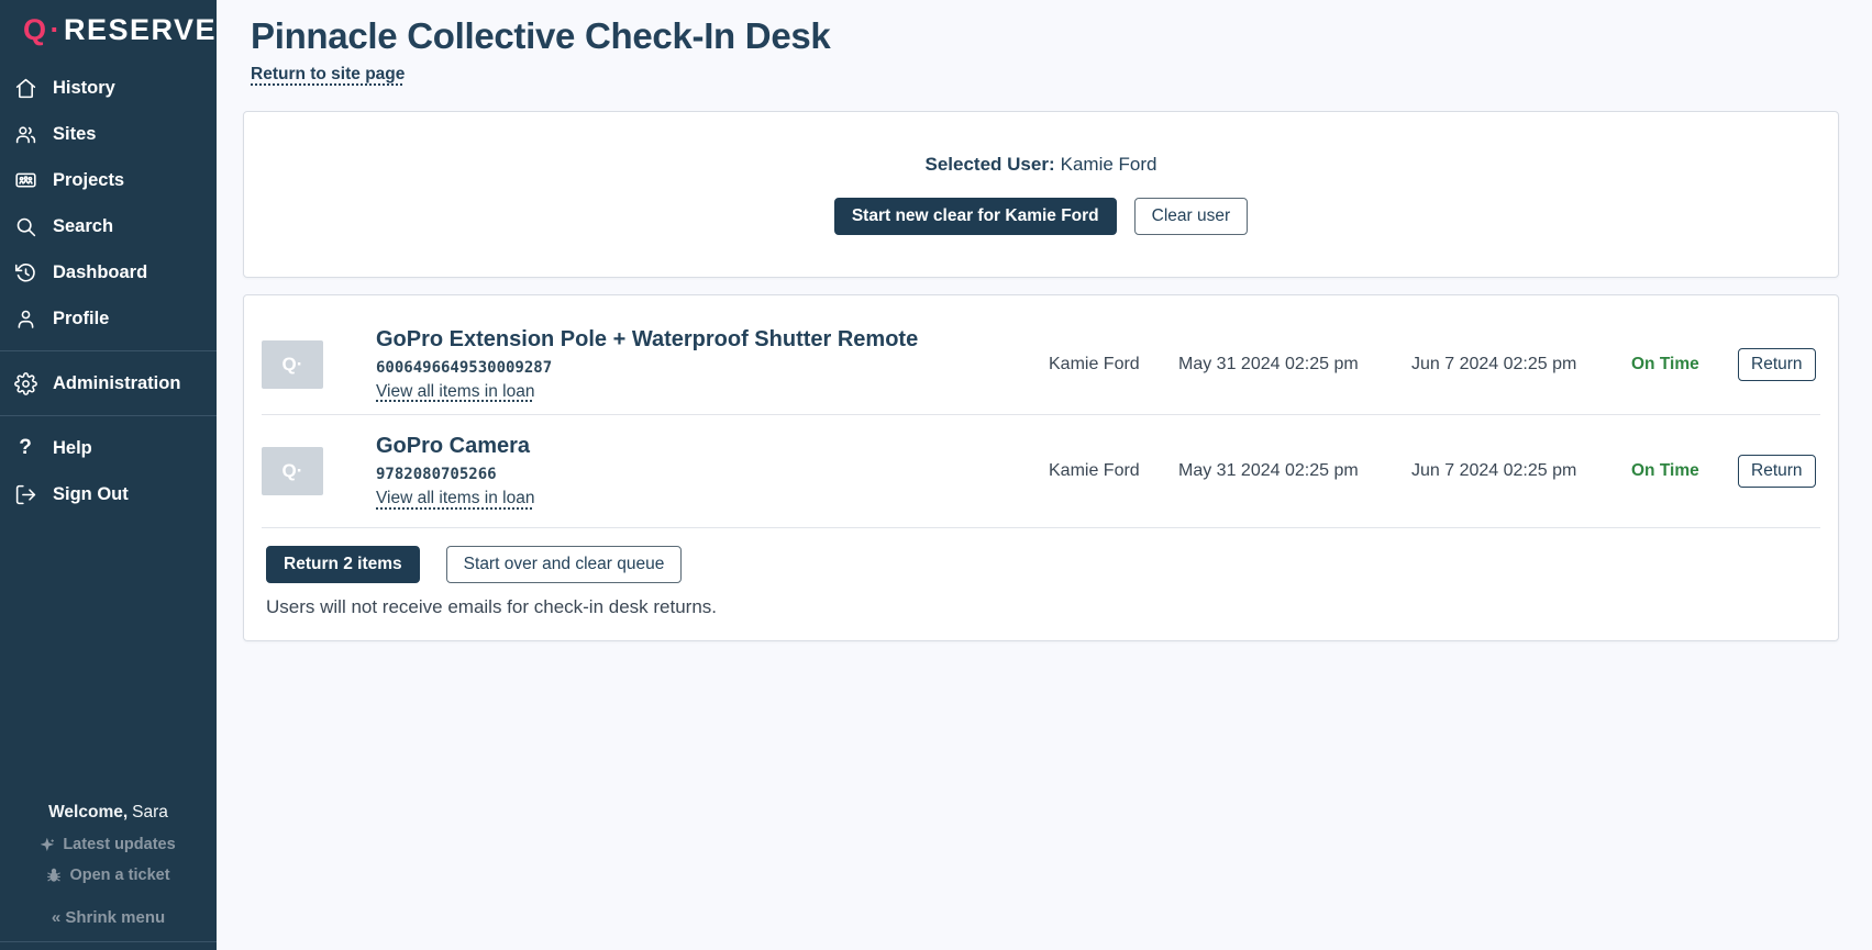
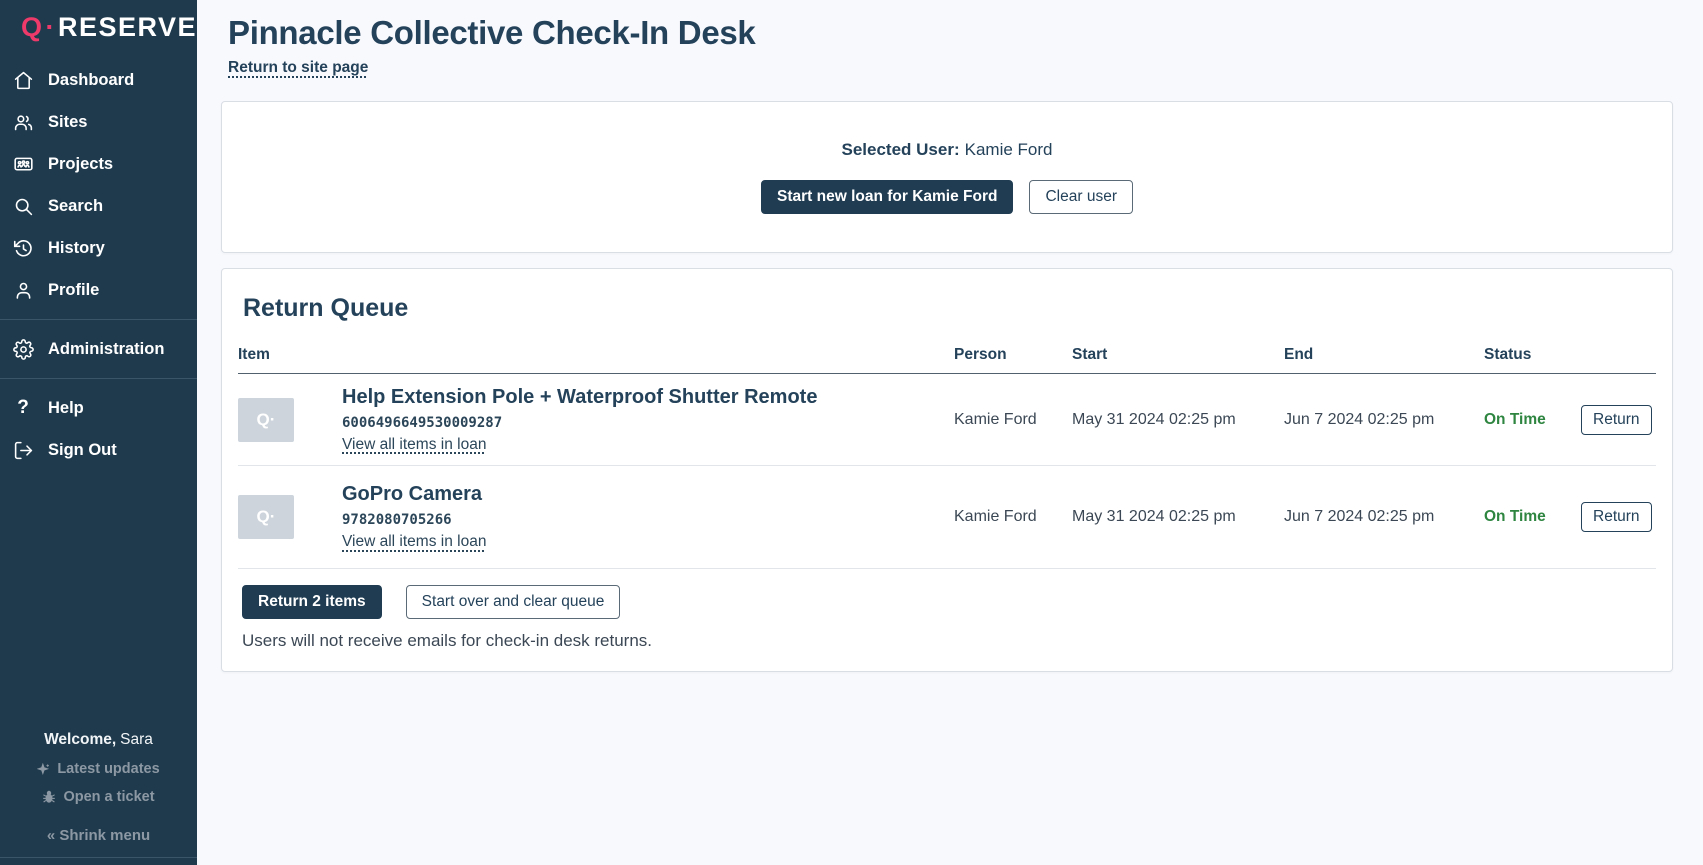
  Q·RESERVE
- History
+ Dashboard
  Sites
  Projects
  Search
- Dashboard
+ History
  Profile
  Administration
  ?
  Help
  Sign Out
  Welcome, Sara
  Latest updates
  Open a ticket
  « Shrink menu
  Pinnacle Collective Check-In Desk
  Return to site page
  Selected User: Kamie Ford
- Start new clear for Kamie Ford
+ Start new loan for Kamie Ford
  Clear user
+ Return Queue
+ Item
+ Person
+ Start
+ End
+ Status
  Q·
- GoPro Extension Pole + Waterproof Shutter Remote
+ Help Extension Pole + Waterproof Shutter Remote
  6006496649530009287
  View all items in loan
  Kamie Ford
  May 31 2024 02:25 pm
  Jun 7 2024 02:25 pm
  On Time
  Return
  Q·
  GoPro Camera
  9782080705266
  View all items in loan
  Kamie Ford
  May 31 2024 02:25 pm
  Jun 7 2024 02:25 pm
  On Time
  Return
  Return 2 items
  Start over and clear queue
  Users will not receive emails for check-in desk returns.
